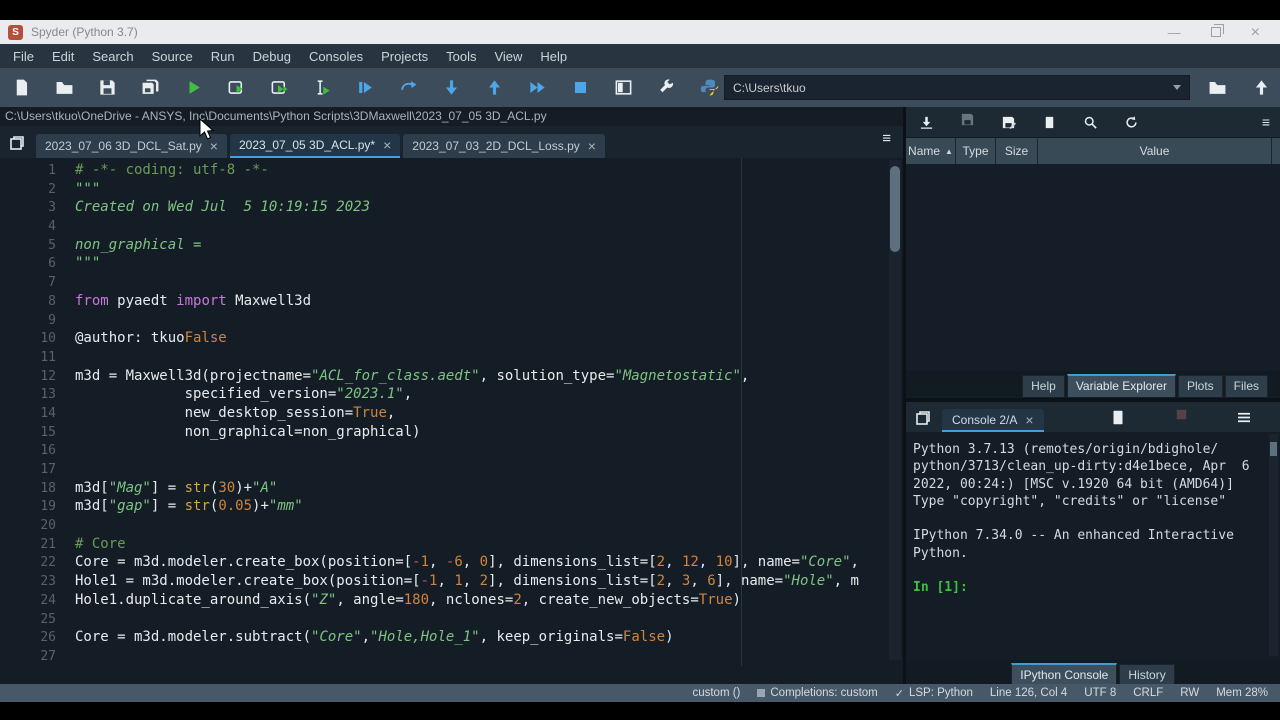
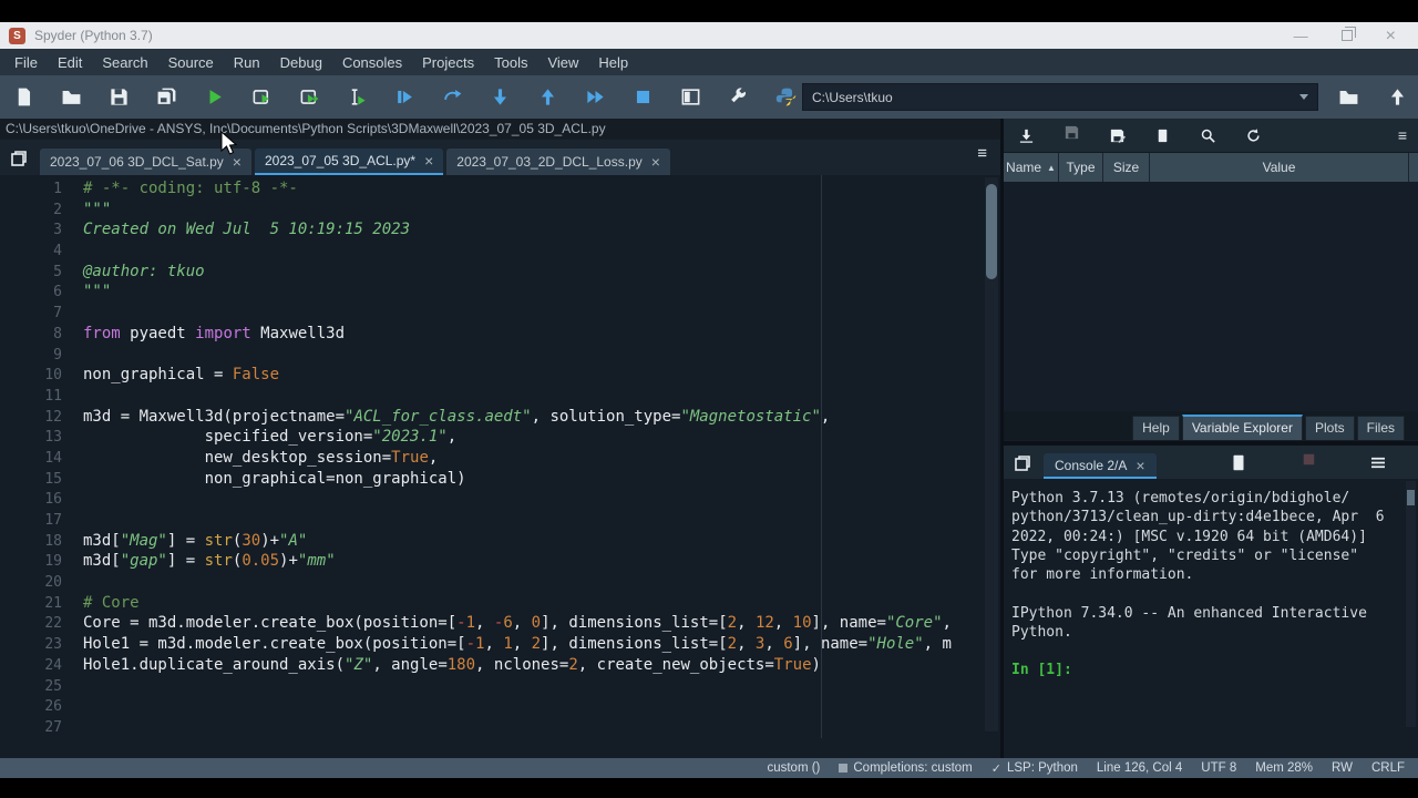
  S
  Spyder (Python 3.7)
  —
  ×
  File
  Edit
  Search
  Source
  Run
  Debug
  Consoles
  Projects
  Tools
  View
  Help
  C:\Users\tkuo
  C:\Users\tkuo\OneDrive - ANSYS, Inc\Documents\Python Scripts\3DMaxwell\2023_07_05 3D_ACL.py
  2023_07_06 3D_DCL_Sat.py
  ×
  2023_07_05 3D_ACL.py*
  ×
  2023_07_03_2D_DCL_Loss.py
  ×
  ≡
  1
  # -*- coding: utf-8 -*-
  2
  """
  3
  Created on Wed Jul 5 10:19:15 2023
  4
  5
- non_graphical =
+ @author: tkuo
  6
  """
  7
  8
  from pyaedt import Maxwell3d
  9
  10
- @author: tkuoFalse
+ non_graphical = False
  11
  12
  m3d = Maxwell3d(projectname="ACL_for_class.aedt", solution_type="Magnetostatic",
  13
  specified_version="2023.1",
  14
  new_desktop_session=True,
  15
  non_graphical=non_graphical)
  16
  17
  18
  m3d["Mag"] = str(30)+"A"
  19
  m3d["gap"] = str(0.05)+"mm"
  20
  21
  # Core
  22
  Core = m3d.modeler.create_box(position=[-1, -6, 0], dimensions_list=[2, 12, 10], name="Core",
  23
  Hole1 = m3d.modeler.create_box(position=[-1, 1, 2], dimensions_list=[2, 3, 6], name="Hole", m
  24
  Hole1.duplicate_around_axis("Z", angle=180, nclones=2, create_new_objects=True)
  25
  26
- Core = m3d.modeler.subtract("Core","Hole,Hole_1", keep_originals=False)
  27
  ≡
  Name
  ▲
  Type
  Size
  Value
  Help
  Variable Explorer
  Plots
  Files
  Console 2/A
  ×
  Python 3.7.13 (remotes/origin/bdighole/
  python/3713/clean_up-dirty:d4e1bece, Apr 6
  2022, 00:24:) [MSC v.1920 64 bit (AMD64)]
  Type "copyright", "credits" or "license"
+ for more information.
  IPython 7.34.0 -- An enhanced Interactive
  Python.
  In [1]:
- IPython Console
- History
  custom ()
  Completions: custom
  ✓
  LSP: Python
  Line 126, Col 4
  UTF 8
- CRLF
+ Mem 28%
  RW
- Mem 28%
+ CRLF
